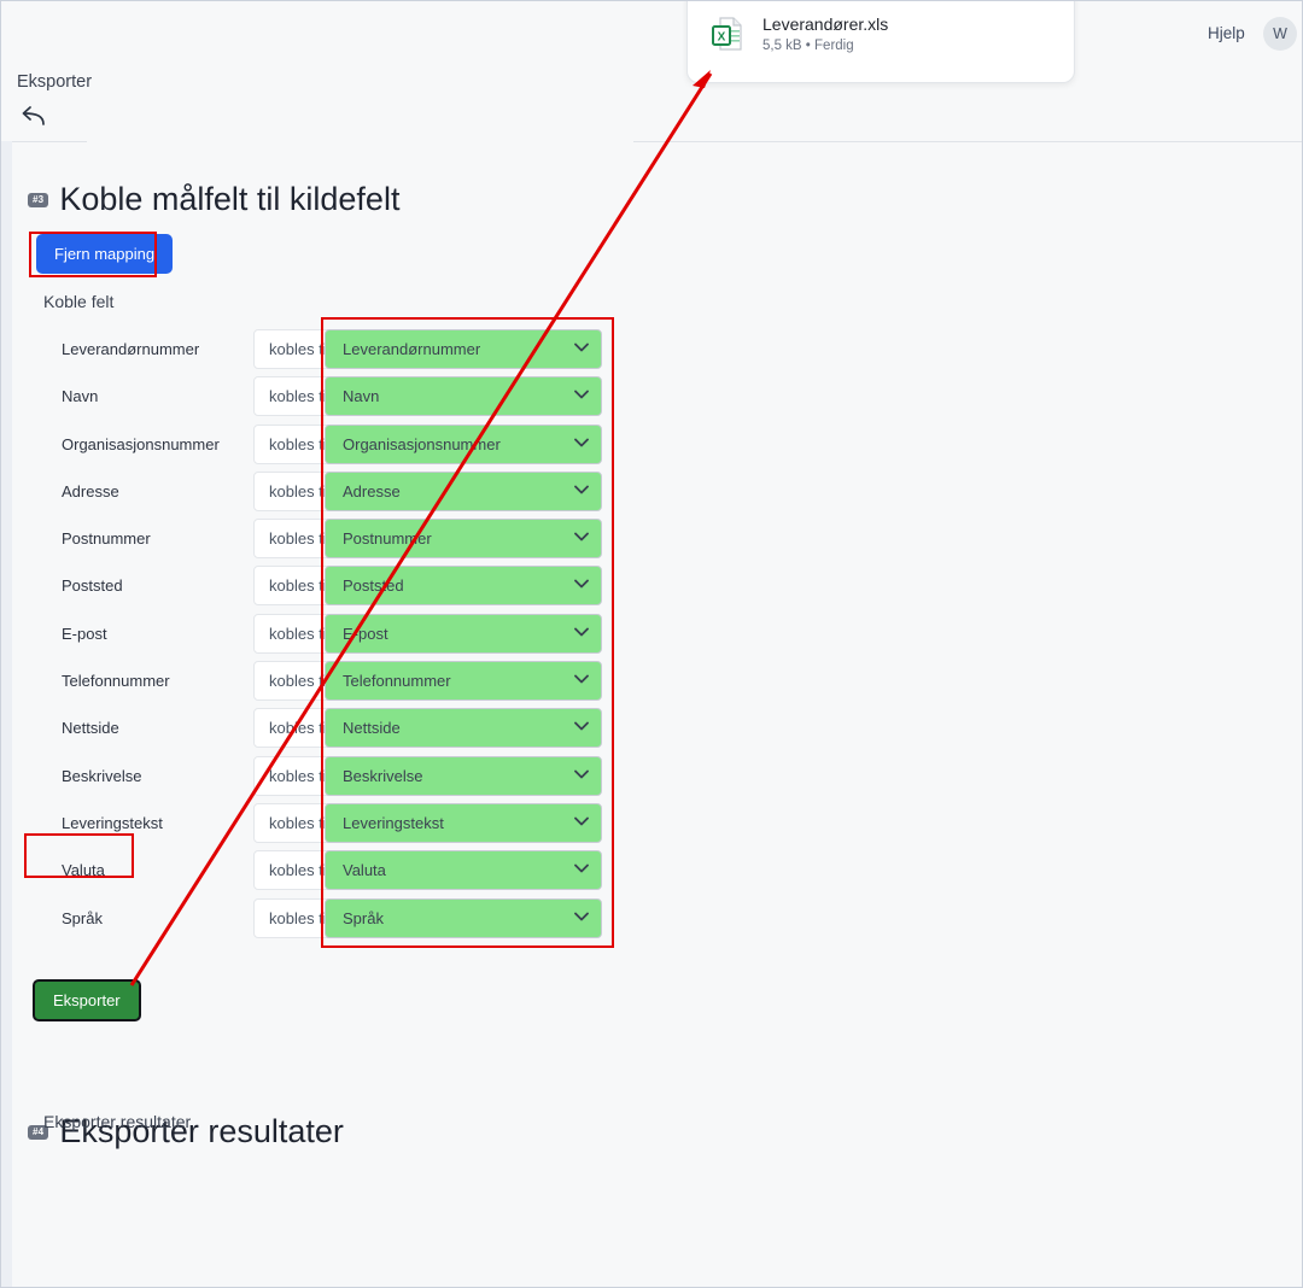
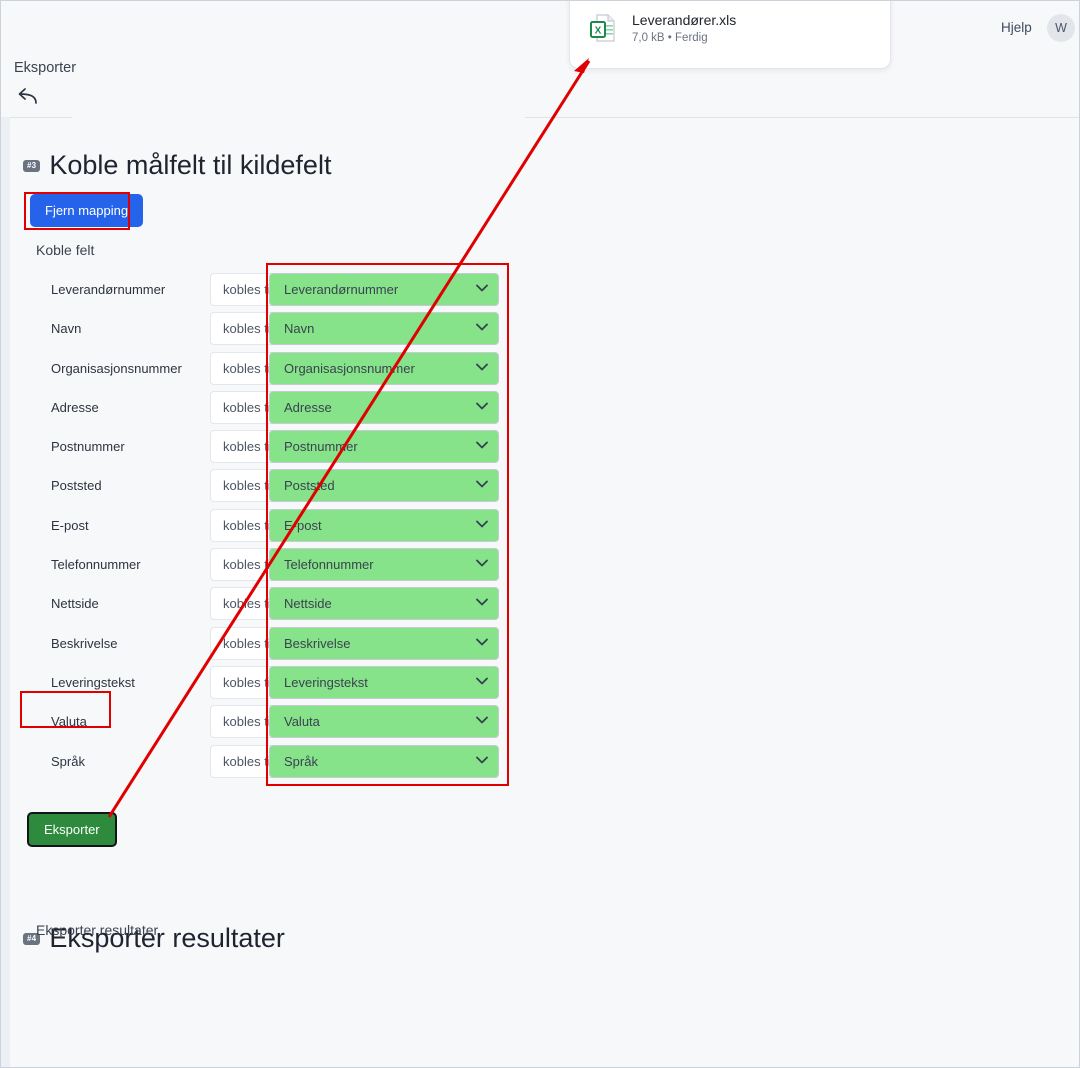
  Eksporter
  Hjelp
  W
  X
  Leverandører.xls
- 5,5 kB • Ferdig
+ 7,0 kB • Ferdig
  #3
  Koble målfelt til kildefelt
  Fjern mapping
  Koble felt
  Leverandørnummer
  kobles t
  Leverandørnummer
  Navn
  kobles t
  Navn
  Organisasjonsnummer
  kobles t
  Organisasjonsnummer
  Adresse
  kobles t
  Adresse
  Postnummer
  kobles t
  Postnummer
  Poststed
  kobles t
  Postsed
  E-post
  kobles t
  Epost
  Telefonnummer
  kobles t
  Telefonnummer
  Nettside
  Nettside
  Beskrivelse
  kobles t
  Beskrivelse
  Leveringstekst
  kobles t
  Leveringstekst
  Valuta
  kobles t
  Valuta
  Språk
  kobles t
  Språk
  Eksporter
  #4
  Eksporter resultater
  Eksporter resultater
